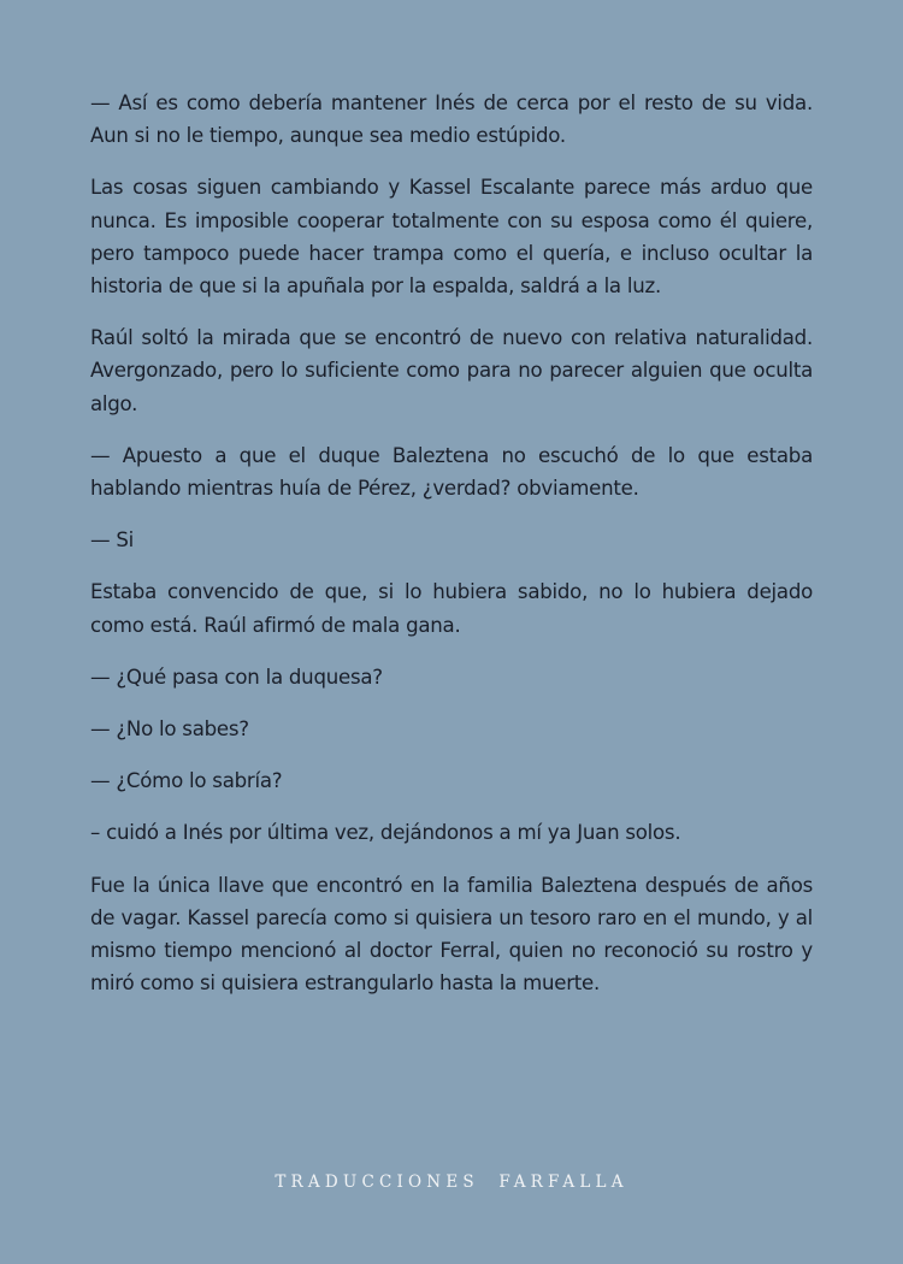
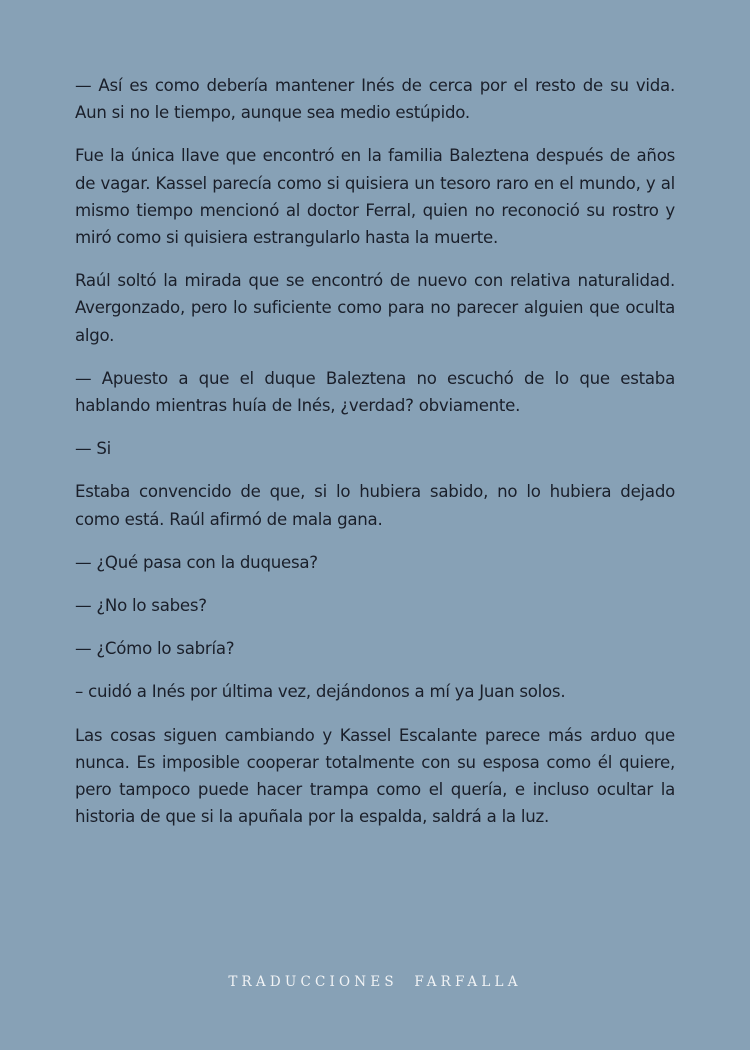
  — Así es como debería mantener Inés de cerca por el resto de su vida. Aun si no le tiempo, aunque sea medio estúpido.
- Las cosas siguen cambiando y Kassel Escalante parece más arduo que nunca. Es imposible cooperar totalmente con su esposa como él quiere, pero tampoco puede hacer trampa como el quería, e incluso ocultar la historia de que si la apuñala por la espalda, saldrá a la luz.
+ Fue la única llave que encontró en la familia Baleztena después de años de vagar. Kassel parecía como si quisiera un tesoro raro en el mundo, y al mismo tiempo mencionó al doctor Ferral, quien no reconoció su rostro y miró como si quisiera estrangularlo hasta la muerte.
  Raúl soltó la mirada que se encontró de nuevo con relativa naturalidad. Avergonzado, pero lo suficiente como para no parecer alguien que oculta algo.
- — Apuesto a que el duque Baleztena no escuchó de lo que estaba hablando mientras huía de Pérez, ¿verdad? obviamente.
+ — Apuesto a que el duque Baleztena no escuchó de lo que estaba hablando mientras huía de Inés, ¿verdad? obviamente.
  — Si
  Estaba convencido de que, si lo hubiera sabido, no lo hubiera dejado como está. Raúl afirmó de mala gana.
  — ¿Qué pasa con la duquesa?
  — ¿No lo sabes?
  — ¿Cómo lo sabría?
  – cuidó a Inés por última vez, dejándonos a mí ya Juan solos.
- Fue la única llave que encontró en la familia Baleztena después de años de vagar. Kassel parecía como si quisiera un tesoro raro en el mundo, y al mismo tiempo mencionó al doctor Ferral, quien no reconoció su rostro y miró como si quisiera estrangularlo hasta la muerte.
+ Las cosas siguen cambiando y Kassel Escalante parece más arduo que nunca. Es imposible cooperar totalmente con su esposa como él quiere, pero tampoco puede hacer trampa como el quería, e incluso ocultar la historia de que si la apuñala por la espalda, saldrá a la luz.
  TRADUCCIONES FARFALLA
